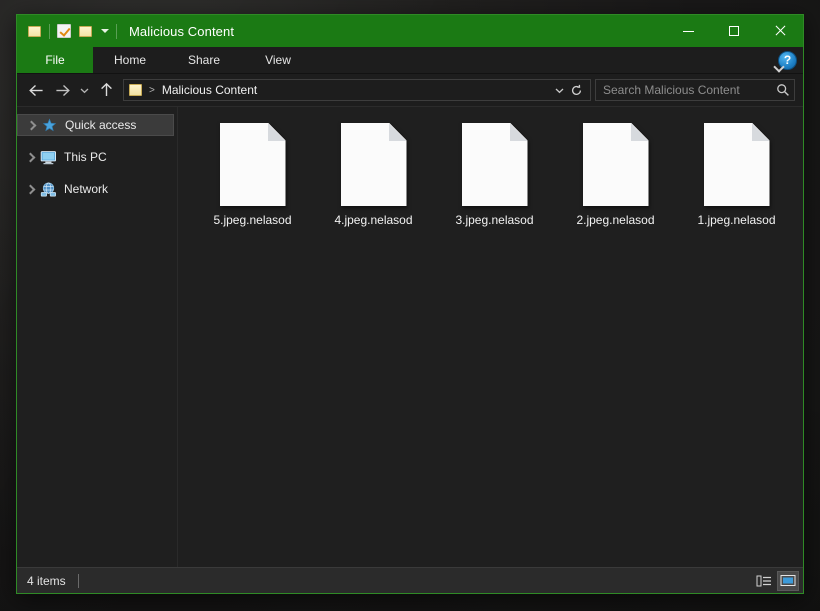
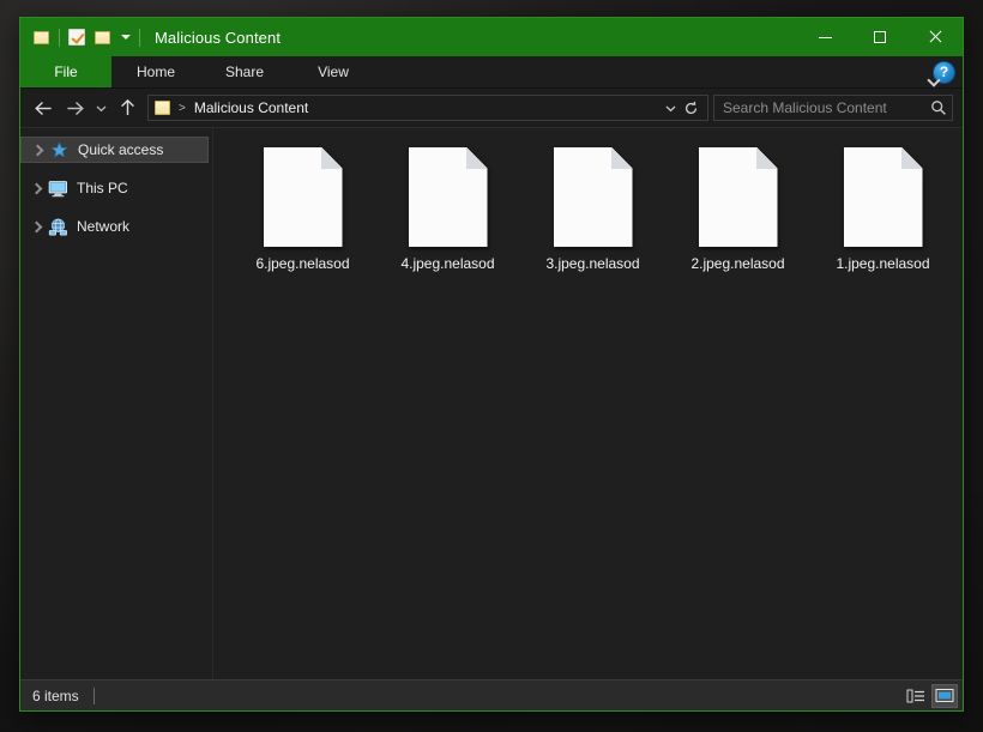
  Malicious Content
  File
  Home
  Share
  View
  ?
  >
  Malicious Content
  Search Malicious Content
  Quick access
  This PC
  Network
- 5.jpeg.nelasod
+ 6.jpeg.nelasod
  4.jpeg.nelasod
  3.jpeg.nelasod
  2.jpeg.nelasod
  1.jpeg.nelasod
- 4 items
+ 6 items
